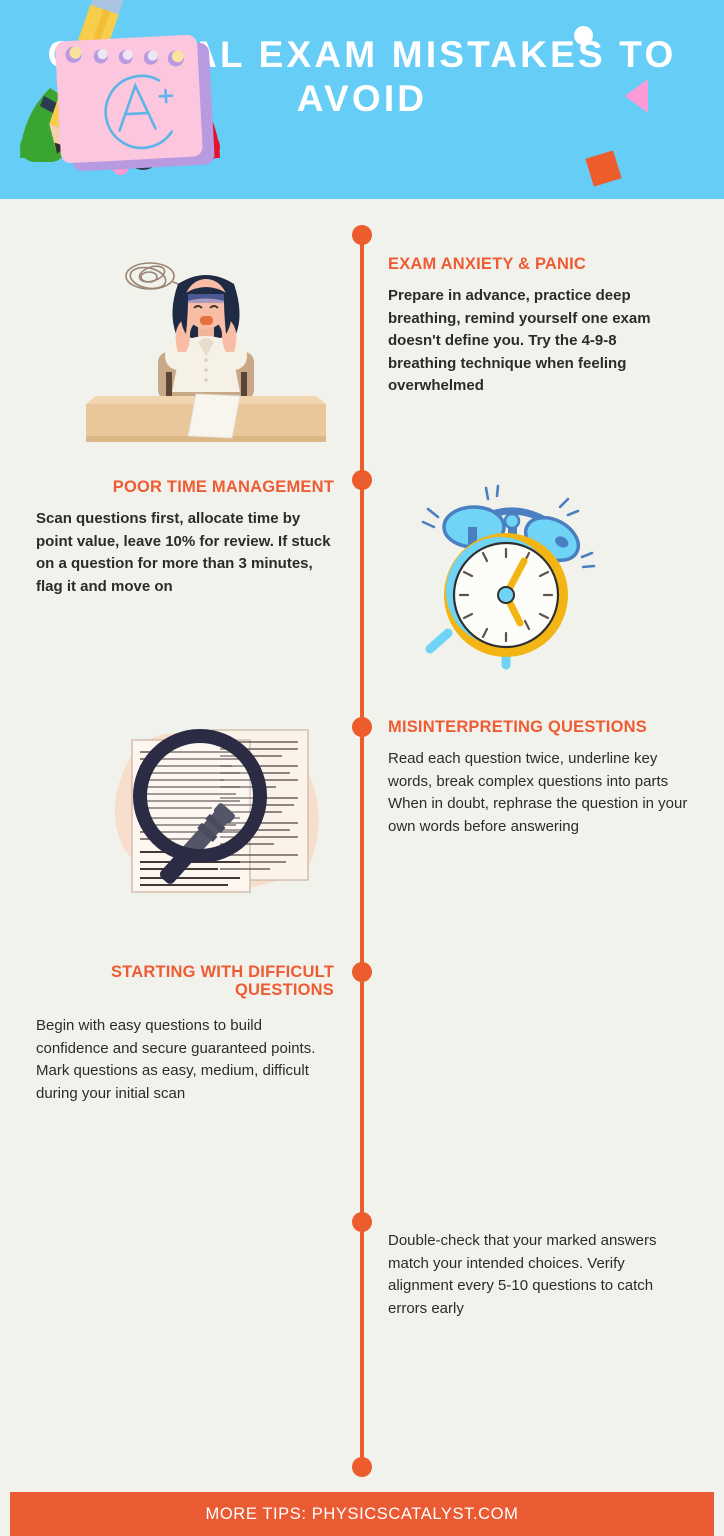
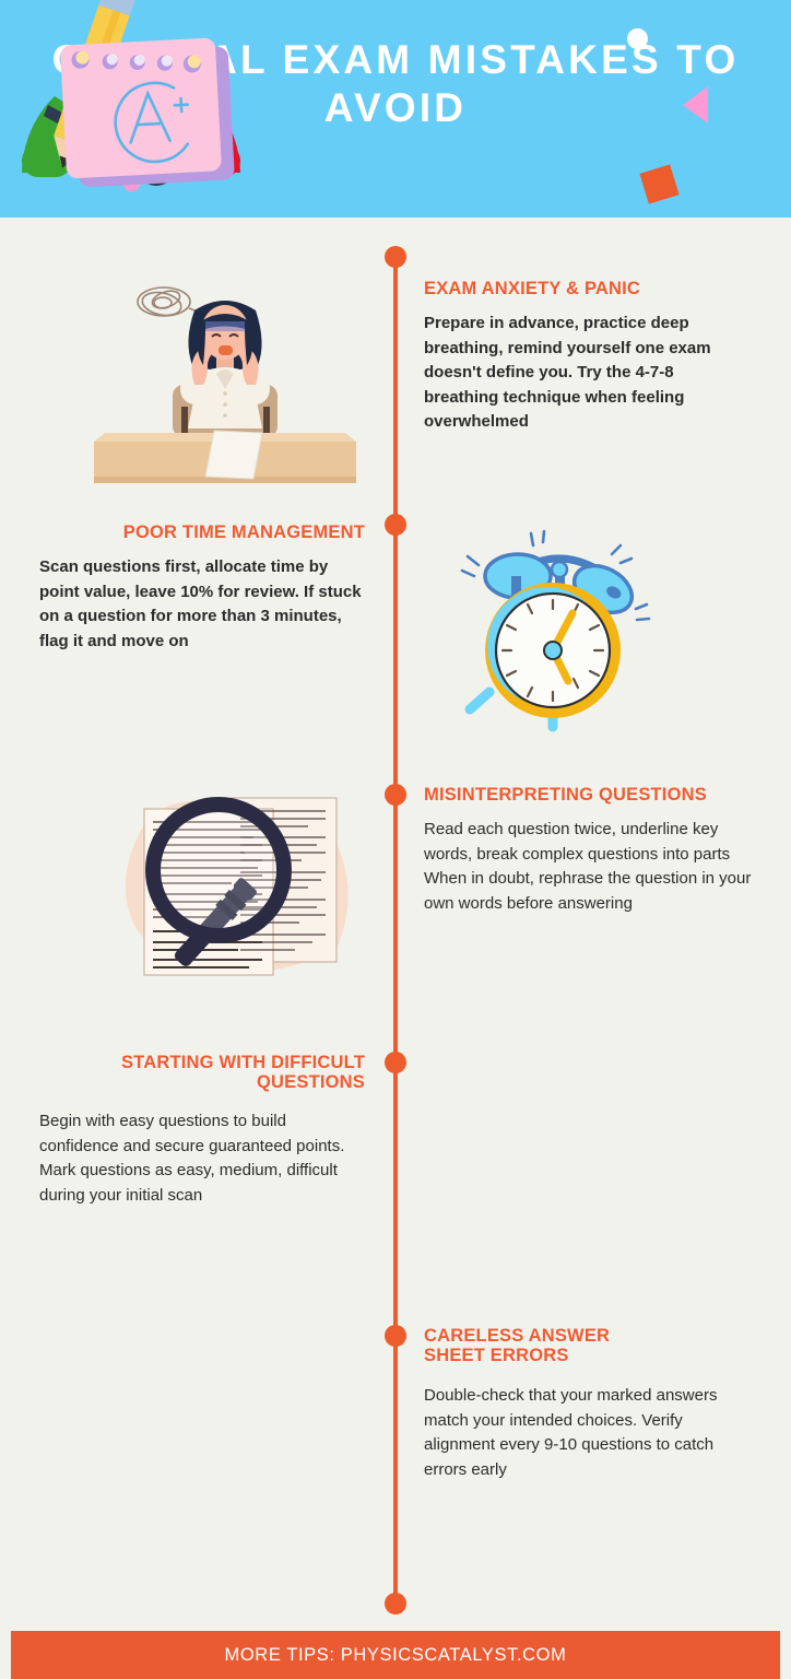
  L EXAM MISTAKES TO AVOID
  EXAM ANXIETY & PANIC
- Prepare in advance, practice deep breathing, remind yourself one exam doesn't define you. Try the 4-9-8 breathing technique when feeling overwhelmed
+ Prepare in advance, practice deep breathing, remind yourself one exam doesn't define you. Try the 4-7-8 breathing technique when feeling overwhelmed
  POOR TIME MANAGEMENT
  Scan questions first, allocate time by point value, leave 10% for review. If stuck on a question for more than 3 minutes, flag it and move on
  MISINTERPRETING QUESTIONS
  Read each question twice, underline key words, break complex questions into parts When in doubt, rephrase the question in your own words before answering
  STARTING WITH DIFFICULT QUESTIONS
  Begin with easy questions to build confidence and secure guaranteed points. Mark questions as easy, medium, difficult during your initial scan
+ CARELESS ANSWER SHEET ERRORS
- Double-check that your marked answers match your intended choices. Verify alignment every 5-10 questions to catch errors early
+ Double-check that your marked answers match your intended choices. Verify alignment every 9-10 questions to catch errors early
  MORE TIPS: PHYSICSCATALYST.COM
